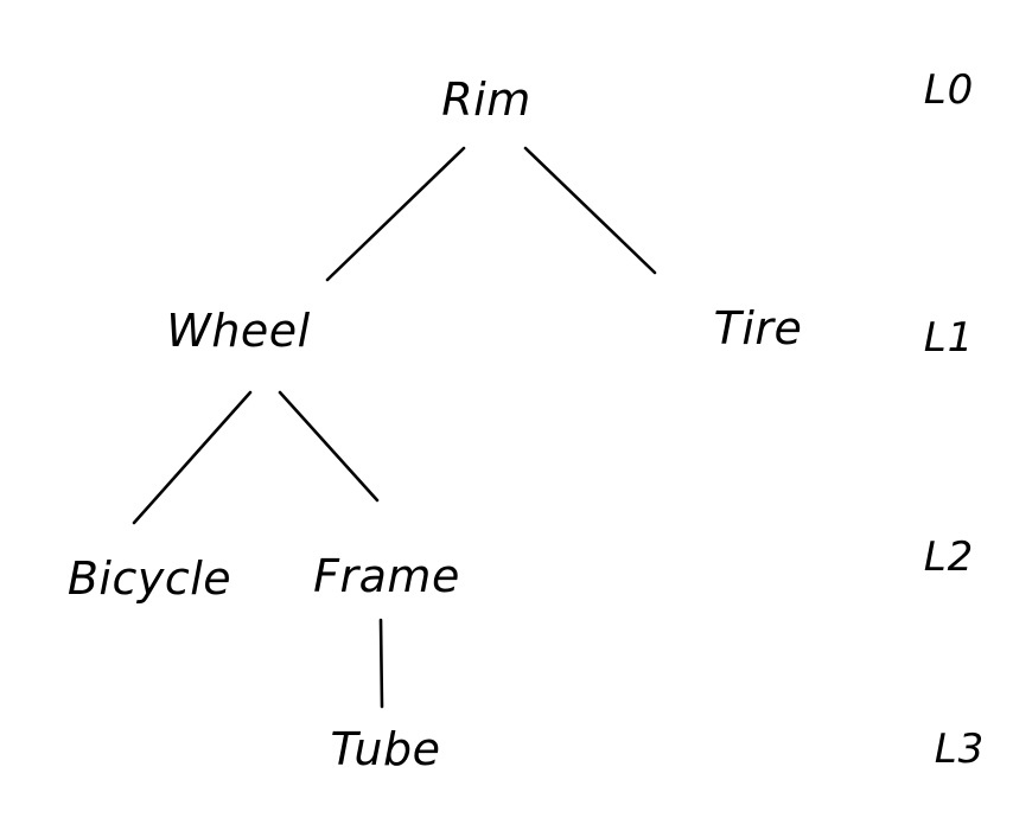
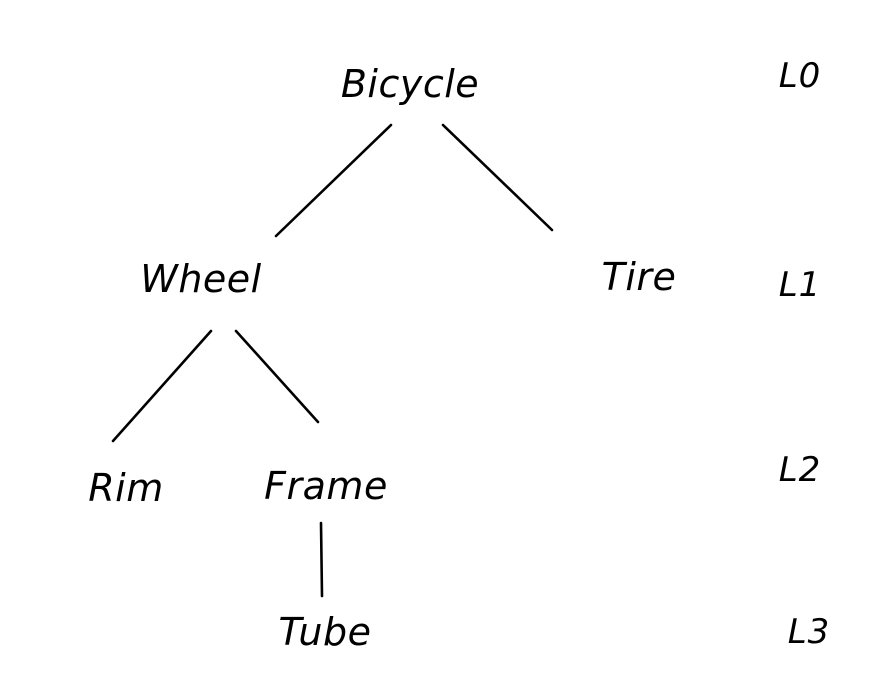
- Rim
+ Bicycle
  Wheel
  Tire
- Bicycle
+ Rim
  Frame
  Tube
  L0
  L1
  L2
  L3
